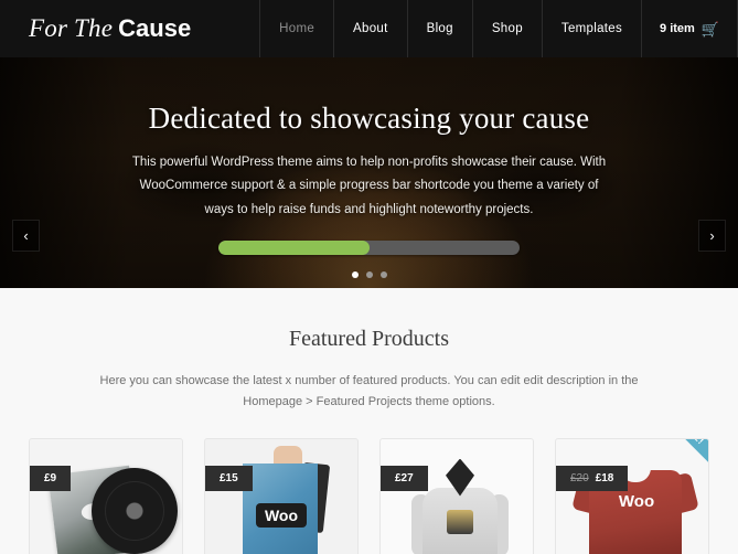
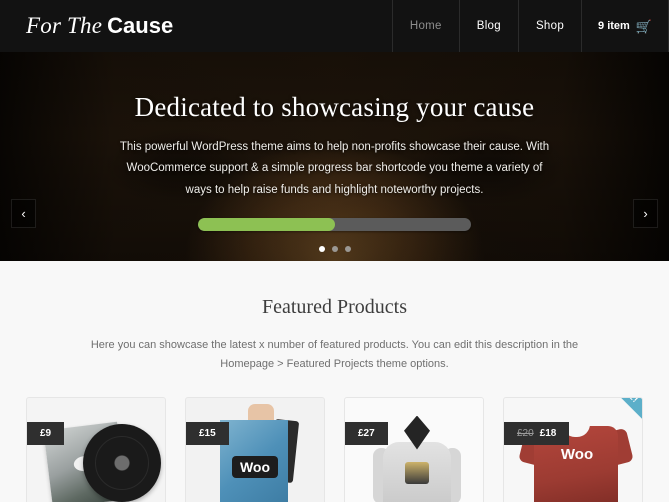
  For The
  Cause
  Home
- About
  Blog
  Shop
- Templates
  9 item
  🛒
  Dedicated to showcasing your cause
  This powerful WordPress theme aims to help non-profits showcase their cause. With WooCommerce support & a simple progress bar shortcode you theme a variety of ways to help raise funds and highlight noteworthy projects.
  ‹
  ›
  Featured Products
- Here you can showcase the latest x number of featured products. You can edit edit description in the Homepage > Featured Projects theme options.
+ Here you can showcase the latest x number of featured products. You can edit this description in the Homepage > Featured Projects theme options.
  £9
  Woo
  £15
  £27
  Woo
  £20
  £18
